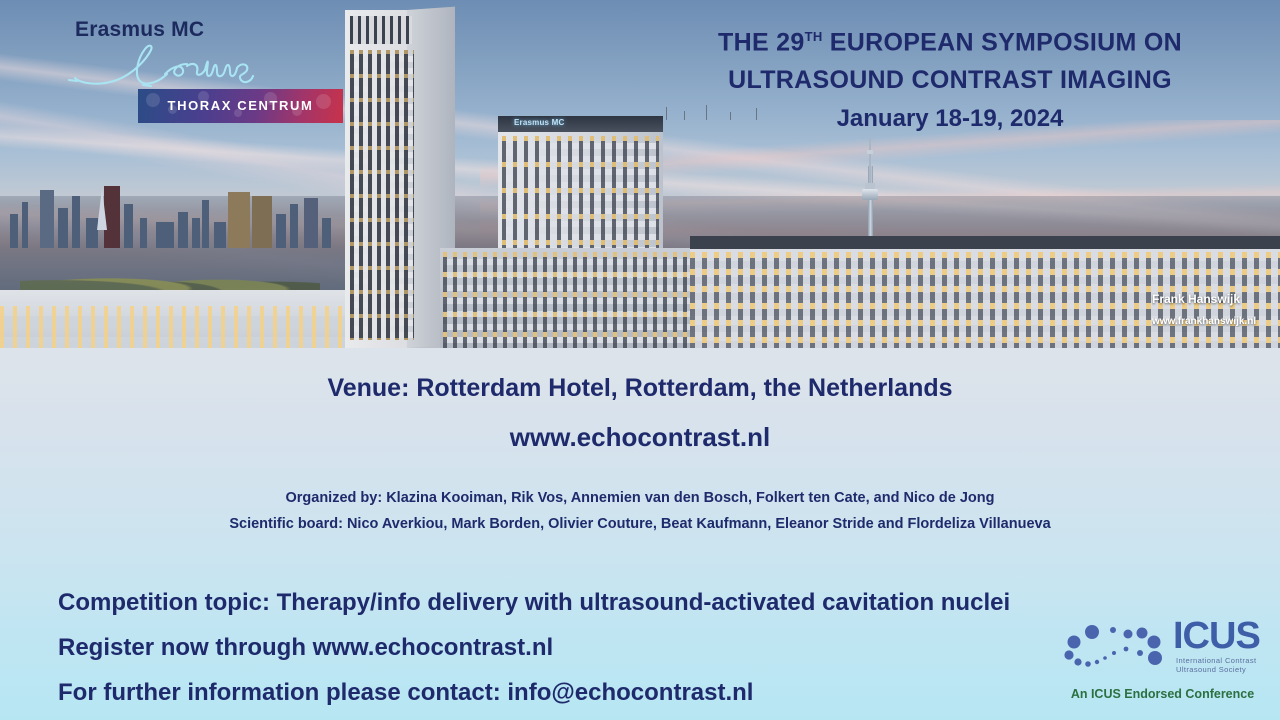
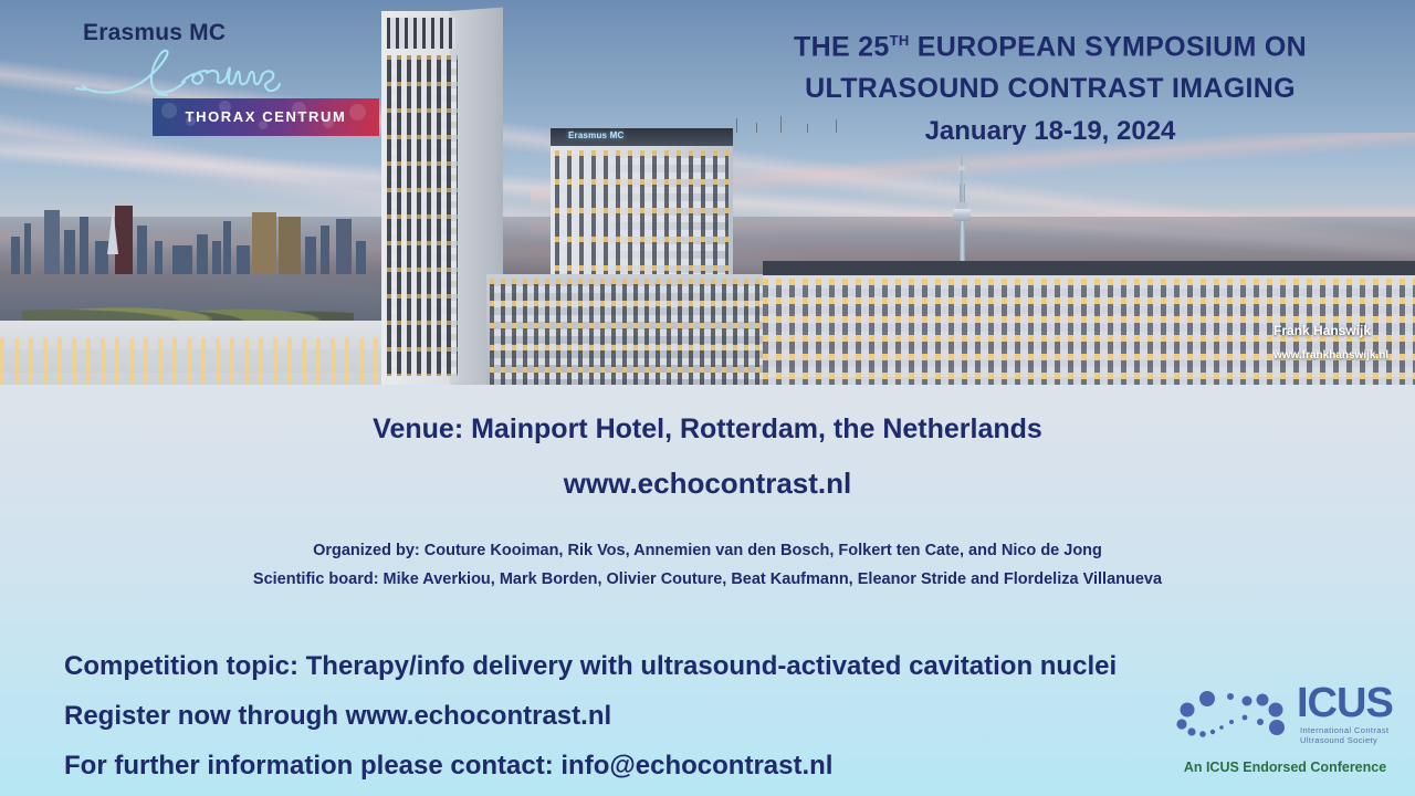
  Erasmus MC
  Erasmus MC
  THORAX CENTRUM
- THE 29TH EUROPEAN SYMPOSIUM ON
+ THE 25TH EUROPEAN SYMPOSIUM ON
  ULTRASOUND CONTRAST IMAGING
  January 18-19, 2024
  Frank Hanswijk
  www.frankhanswijk.nl
- Venue: Rotterdam Hotel, Rotterdam, the Netherlands
+ Venue: Mainport Hotel, Rotterdam, the Netherlands
  www.echocontrast.nl
- Organized by: Klazina Kooiman, Rik Vos, Annemien van den Bosch, Folkert ten Cate, and Nico de Jong
+ Organized by: Couture Kooiman, Rik Vos, Annemien van den Bosch, Folkert ten Cate, and Nico de Jong
- Scientific board: Nico Averkiou, Mark Borden, Olivier Couture, Beat Kaufmann, Eleanor Stride and Flordeliza Villanueva
+ Scientific board: Mike Averkiou, Mark Borden, Olivier Couture, Beat Kaufmann, Eleanor Stride and Flordeliza Villanueva
  Competition topic: Therapy/info delivery with ultrasound-activated cavitation nuclei
  Register now through www.echocontrast.nl
  For further information please contact: info@echocontrast.nl
  ICUS
  International Contrast
  Ultrasound Society
  An ICUS Endorsed Conference
